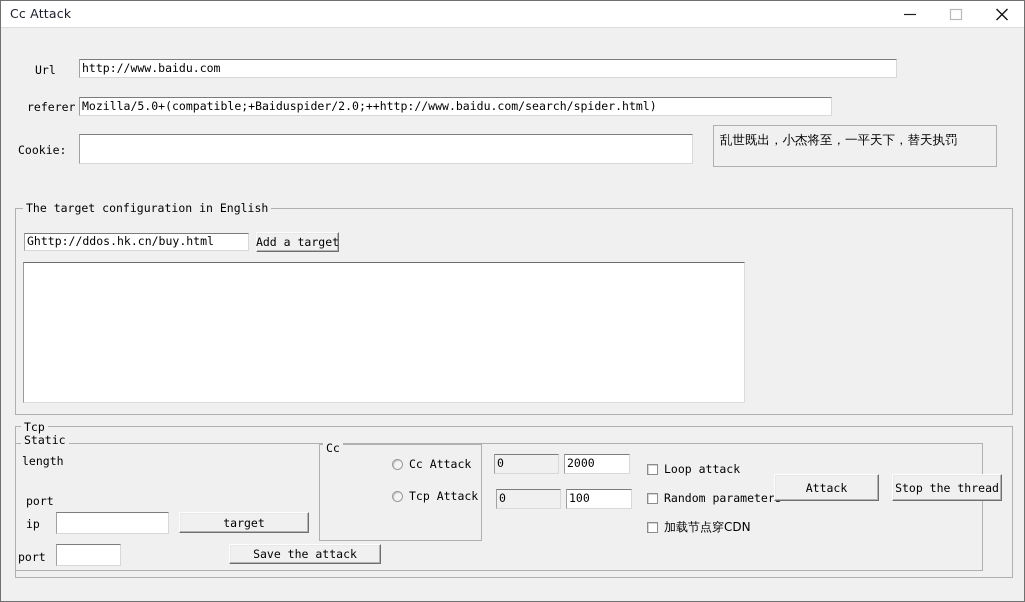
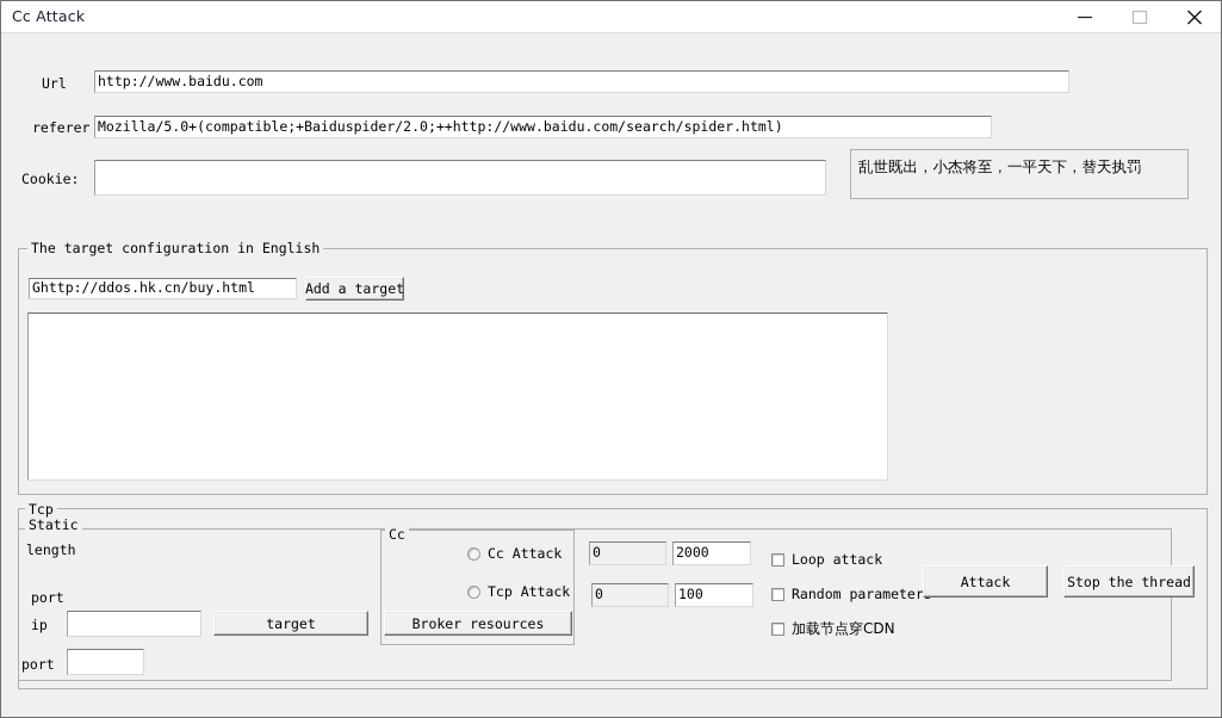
  Cc Attack
  Url
  http://www.baidu.com
  referer
  Mozilla/5.0+(compatible;+Baiduspider/2.0;++http://www.baidu.com/search/spider.html)
  Cookie:
  乱世既出，小杰将至，一平天下，替天执罚
  The target configuration in English
  Ghttp://ddos.hk.cn/buy.html
  Add a target
  Tcp
  Static
  length
  port
  ip
  target
  port
- Save the attack
  Cc
  Cc Attack
  Tcp Attack
+ Broker resources
  0
  2000
  0
  100
  Loop attack
  Random parameter
  加载节点穿CDN
  Attack
  Stop the thread
